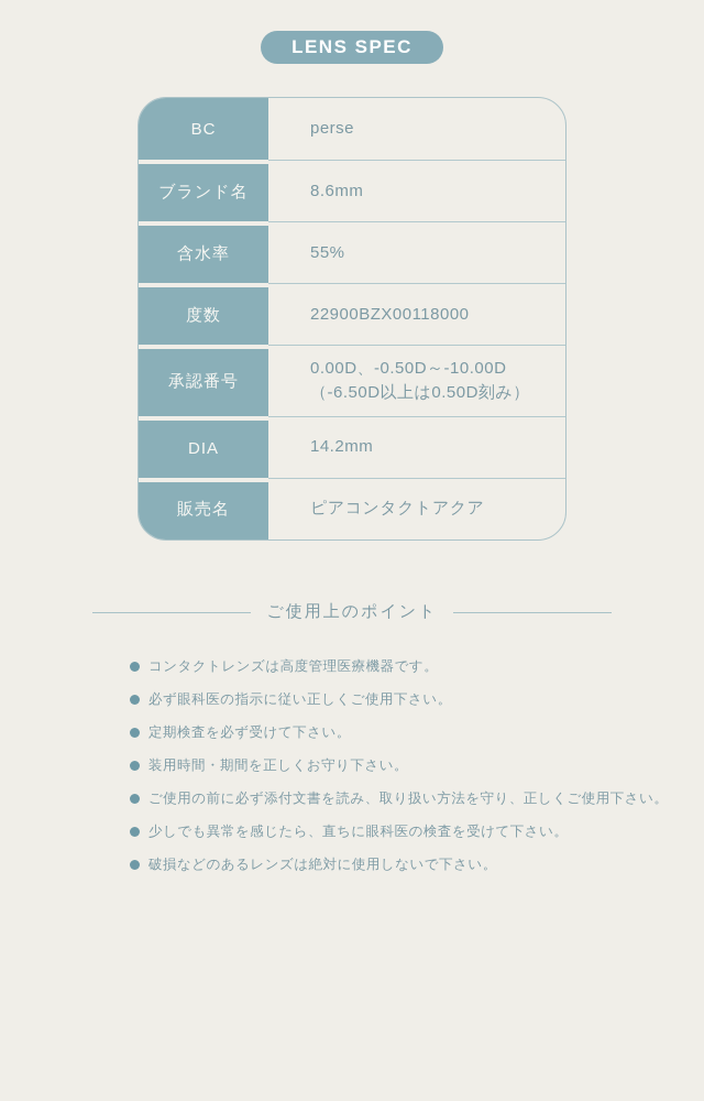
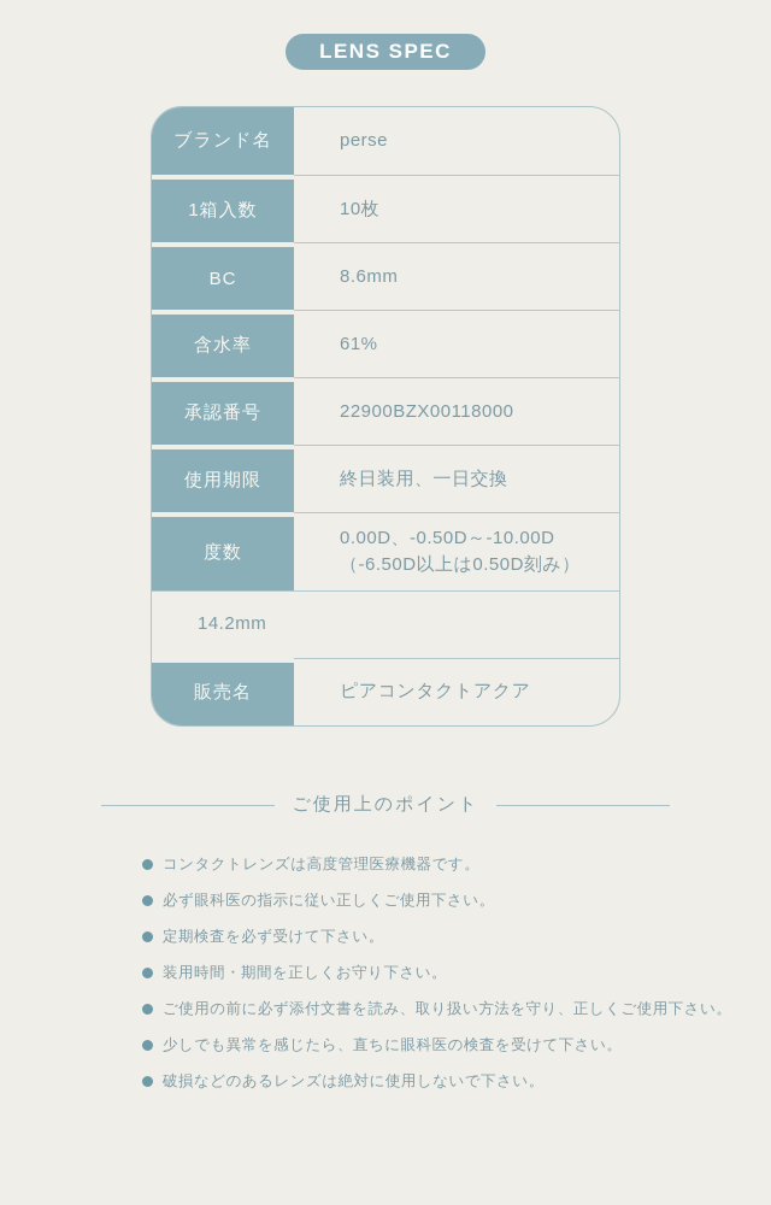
  LENS SPEC
- BC
+ ブランド名
  perse
+ 1箱入数
+ 10枚
- ブランド名
+ BC
  8.6mm
  含水率
- 55%
+ 61%
- 度数
+ 承認番号
  22900BZX00118000
+ 使用期限
+ 終日装用、一日交換
- 承認番号
+ 度数
  0.00D、-0.50D～-10.00D
  （-6.50D以上は0.50D刻み）
- DIA
  14.2mm
  販売名
  ピアコンタクトアクア
  ご使用上のポイント
  コンタクトレンズは高度管理医療機器です。
  必ず眼科医の指示に従い正しくご使用下さい。
  定期検査を必ず受けて下さい。
  装用時間・期間を正しくお守り下さい。
  ご使用の前に必ず添付文書を読み、取り扱い方法を守り、正しくご使用下さい。
  少しでも異常を感じたら、直ちに眼科医の検査を受けて下さい。
  破損などのあるレンズは絶対に使用しないで下さい。
